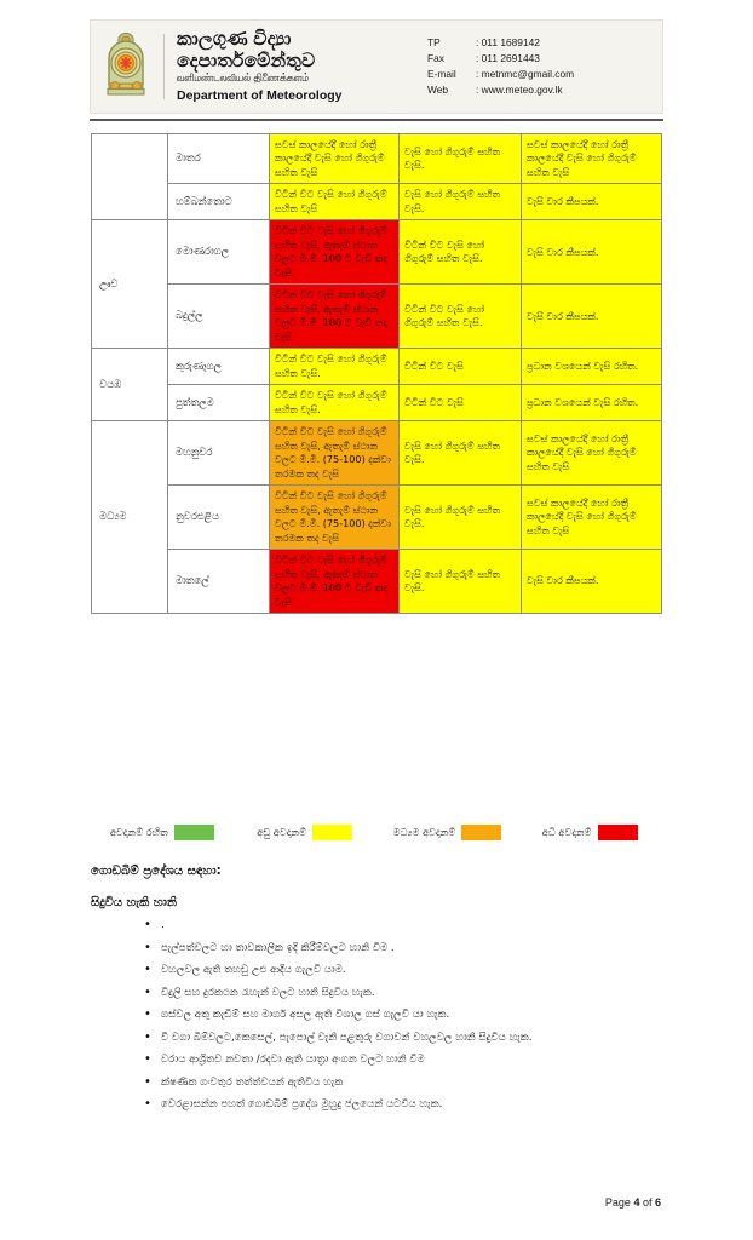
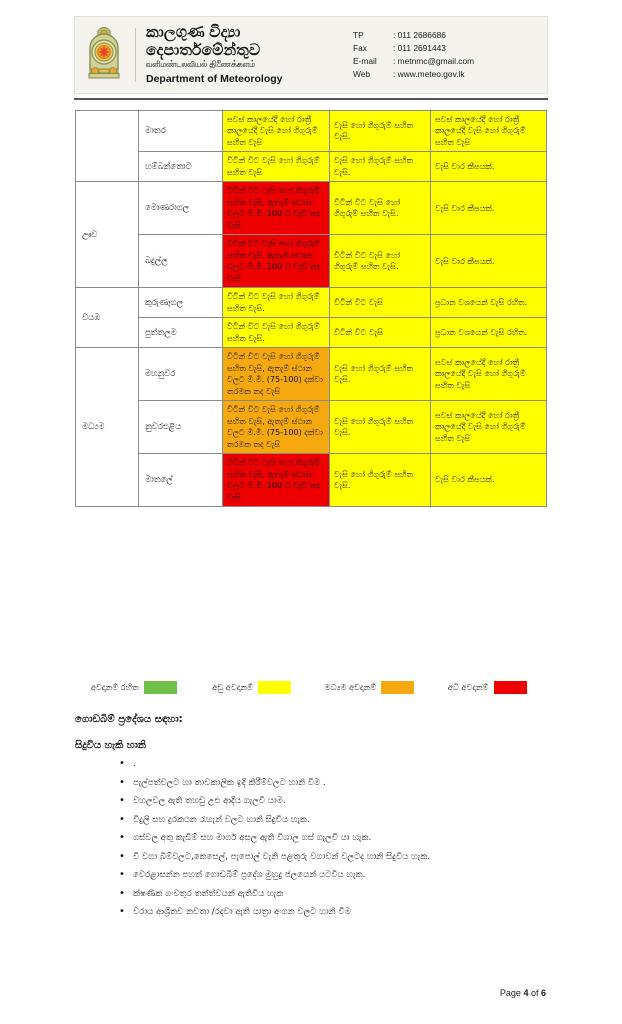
  කාලගුණ විද්‍යා දෙපාර්තමේන්තුව
  வளிமண்டலவியல் திணைக்களம்
  Department of Meteorology
  TP
- : 011 1689142
+ : 011 2686686
  Fax
  : 011 2691443
  E-mail
  : metnmc@gmail.com
  Web
  : www.meteo.gov.lk
  	මාතර	සවස් කාලයේදී හෝ රාත්‍රී කාලයේදී වැසි හෝ ගිගුරුම් සහිත වැසි	වැසි හෝ ගිගුරුම් සහිත වැසි.	සවස් කාලයේදී හෝ රාත්‍රී කාලයේදී වැසි හෝ ගිගුරුම් සහිත වැසි
  හම්බන්තොට	විටින් විට වැසි හෝ ගිගුරුම් සහිත වැසි	වැසි හෝ ගිගුරුම් සහිත වැසි.	වැසි වාර කීපයක්.
  ඌව	මොණරාගල	විටින් විට වැසි හෝ ගිගුරුම් සහිත වැසි, ඇතැම් ස්ථාන වලට මි.මී. 100 ට වැඩි තද වැසි	විටින් විට වැසි හෝ ගිගුරුම් සහිත වැසි.	වැසි වාර කීපයක්.
  බදුල්ල	විටින් විට වැසි හෝ ගිගුරුම් සහිත වැසි, ඇතැම් ස්ථාන වලට මි.මී. 100 ට වැඩි තද වැසි	විටින් විට වැසි හෝ ගිගුරුම් සහිත වැසි.	වැසි වාර කීපයක්.
  වයඹ	කුරුණෑගල	විටින් විට වැසි හෝ ගිගුරුම් සහිත වැසි.	විටින් විට වැසි	ප්‍රධාන වශයෙන් වැසි රහිත.
  පුත්තලම	විටින් විට වැසි හෝ ගිගුරුම් සහිත වැසි.	විටින් විට වැසි	ප්‍රධාන වශයෙන් වැසි රහිත.
  මධ්‍යම	මහනුවර	විටින් විට වැසි හෝ ගිගුරුම් සහිත වැසි, ඇතැම් ස්ථාන වලට මි.මී. (75-100) දක්වා තරමක තද වැසි	වැසි හෝ ගිගුරුම් සහිත වැසි.	සවස් කාලයේදී හෝ රාත්‍රී කාලයේදී වැසි හෝ ගිගුරුම් සහිත වැසි
  නුවරඑළිය	විටින් විට වැසි හෝ ගිගුරුම් සහිත වැසි, ඇතැම් ස්ථාන වලට මි.මී. (75-100) දක්වා තරමක තද වැසි	වැසි හෝ ගිගුරුම් සහිත වැසි.	සවස් කාලයේදී හෝ රාත්‍රී කාලයේදී වැසි හෝ ගිගුරුම් සහිත වැසි
  මාතලේ	විටින් විට වැසි හෝ ගිගුරුම් සහිත වැසි, ඇතැම් ස්ථාන වලට මි.මී. 100 ට වැඩි තද වැසි	වැසි හෝ ගිගුරුම් සහිත වැසි.	වැසි වාර කීපයක්.
  අවදානම් රහිත
  අඩු අවදානම්
  මධ්‍යම අවදානම්
  අධි අවදානම්
  ගොඩබිම් ප්‍රදේශය සඳහා:
  සිදුවිය හැකි හානි
  .
  පැල්පත්වලට හා තාවකාලික ඉදි කිරීම්වලට හානි වීම .
  වහලවල ඇති තහඩු උළු ආදිය ගැලවී යාම.
  විදුලි සහ දුරකථන රැහැන් වලට හානි සිදුවිය හැක.
  ගස්වල අතු කැඩීම් සහ මාර්ග අසල ඇති විශාල ගස් ගැලවී යා හැක.
- වී වගා බිම්වලට,කෙසෙල්, පැපොල් වැනි පළතුරු වගාවන් වහලවල හානි සිදුවිය හැක.
+ වී වගා බිම්වලට,කෙසෙල්, පැපොල් වැනි පළතුරු වගාවන් වලටද හානි සිදුවිය හැක.
- වරාය ආශ්‍රිතව නවතා /රදවා ඇති යාත්‍රා අංගන වලට හානි වීම
+ වෙරළාසන්න පහත් ගොඩබිම් ප්‍රදේශ මුහුදු ජලයෙන් යටවිය හැක.
  ක්ෂණික ගංවතුර තත්ත්වයන් ඇතිවිය හැක
- වෙරළාසන්න පහත් ගොඩබිම් ප්‍රදේශ මුහුදු ජලයෙන් යටවිය හැක.
+ වරාය ආශ්‍රිතව නවතා /රදවා ඇති යාත්‍රා අංගන වලට හානි වීම
  Page 4 of 6
